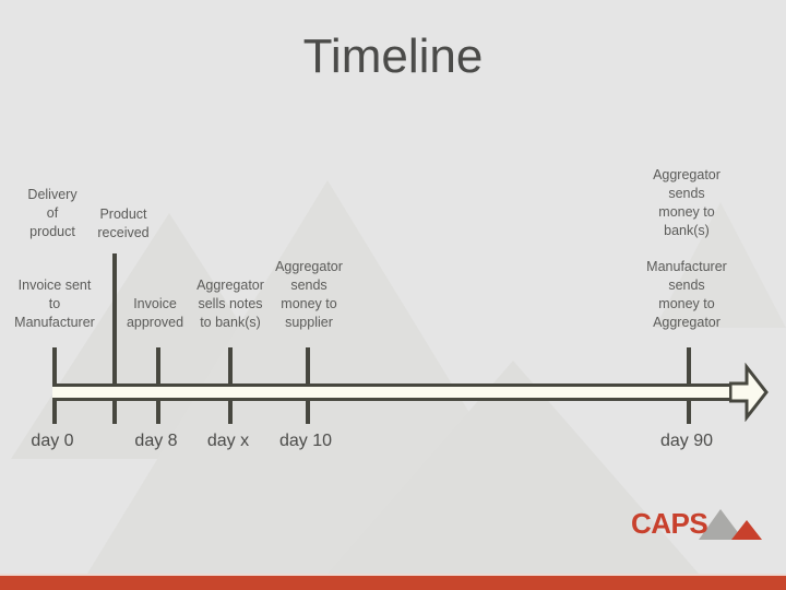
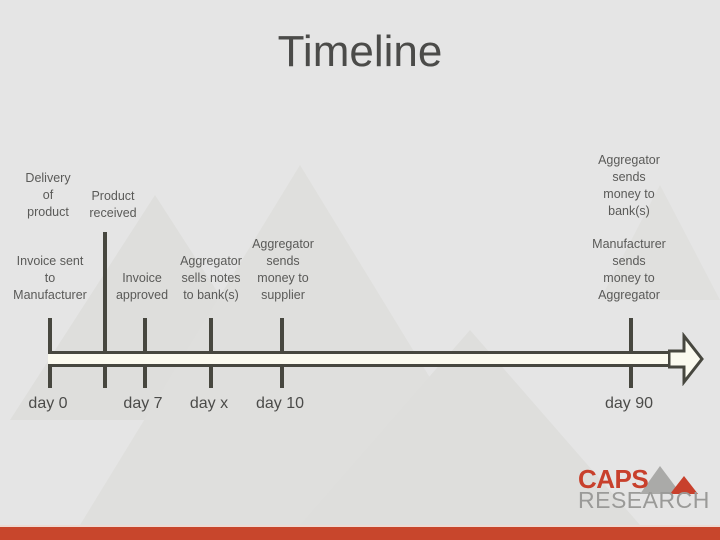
  Timeline
  Delivery
  of
  product
  Product
  received
  Aggregator
  sends
  money to
  bank(s)
  Invoice sent
  to
  Manufacturer
  Invoice
  approved
  Aggregator
  sells notes
  to bank(s)
  Aggregator
  sends
  money to
  supplier
  Manufacturer
  sends
  money to
  Aggregator
  day 0
- day 8
+ day 7
  day x
  day 10
  day 90
  CAPS
+ RESEARCH
